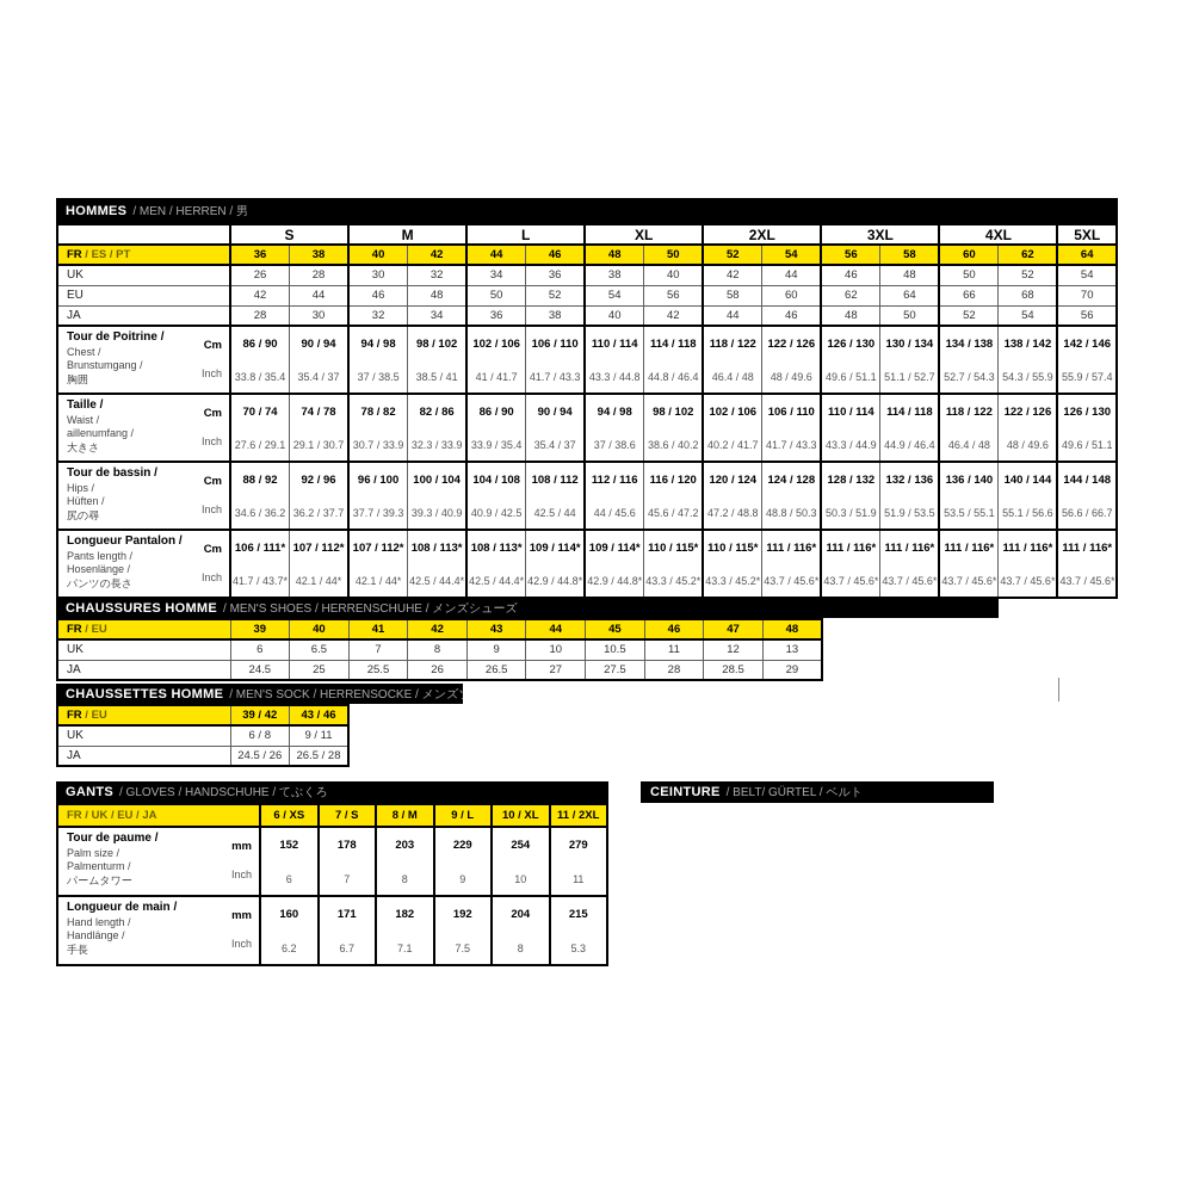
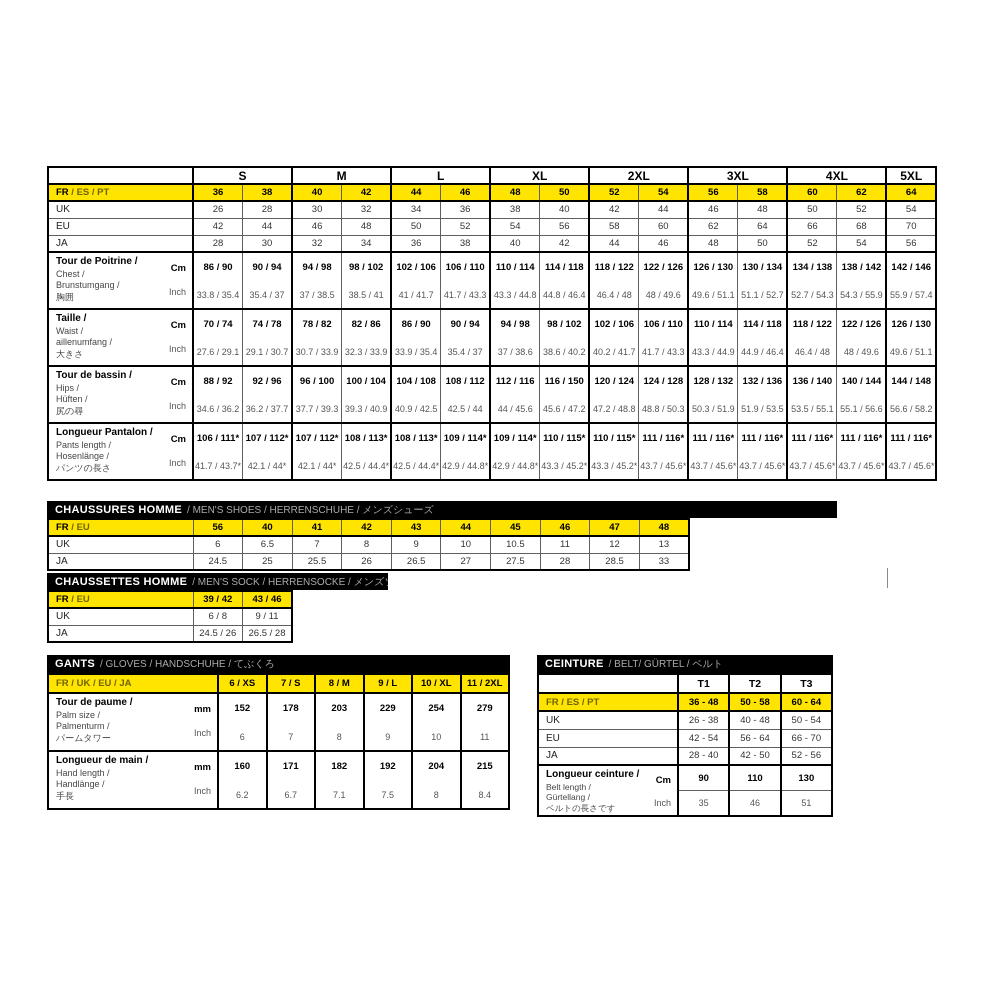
- HOMMES
- / MEN / HERREN / 男
  	S	M	L	XL	2XL	3XL	4XL	5XL
  FR / ES / PT	36	38	40	42	44	46	48	50	52	54	56	58	60	62	64
  UK	26	28	30	32	34	36	38	40	42	44	46	48	50	52	54
  EU	42	44	46	48	50	52	54	56	58	60	62	64	66	68	70
  JA	28	30	32	34	36	38	40	42	44	46	48	50	52	54	56
  Tour de Poitrine /Chest /Brunstumgang /胸囲CmInch	86 / 90	90 / 94	94 / 98	98 / 102	102 / 106	106 / 110	110 / 114	114 / 118	118 / 122	122 / 126	126 / 130	130 / 134	134 / 138	138 / 142	142 / 146
  33.8 / 35.4	35.4 / 37	37 / 38.5	38.5 / 41	41 / 41.7	41.7 / 43.3	43.3 / 44.8	44.8 / 46.4	46.4 / 48	48 / 49.6	49.6 / 51.1	51.1 / 52.7	52.7 / 54.3	54.3 / 55.9	55.9 / 57.4
  Taille /Waist /aillenumfang /大きさCmInch	70 / 74	74 / 78	78 / 82	82 / 86	86 / 90	90 / 94	94 / 98	98 / 102	102 / 106	106 / 110	110 / 114	114 / 118	118 / 122	122 / 126	126 / 130
  27.6 / 29.1	29.1 / 30.7	30.7 / 33.9	32.3 / 33.9	33.9 / 35.4	35.4 / 37	37 / 38.6	38.6 / 40.2	40.2 / 41.7	41.7 / 43.3	43.3 / 44.9	44.9 / 46.4	46.4 / 48	48 / 49.6	49.6 / 51.1
- Tour de bassin /Hips /Hüften /尻の尋CmInch	88 / 92	92 / 96	96 / 100	100 / 104	104 / 108	108 / 112	112 / 116	116 / 120	120 / 124	124 / 128	128 / 132	132 / 136	136 / 140	140 / 144	144 / 148
+ Tour de bassin /Hips /Hüften /尻の尋CmInch	88 / 92	92 / 96	96 / 100	100 / 104	104 / 108	108 / 112	112 / 116	116 / 150	120 / 124	124 / 128	128 / 132	132 / 136	136 / 140	140 / 144	144 / 148
- 34.6 / 36.2	36.2 / 37.7	37.7 / 39.3	39.3 / 40.9	40.9 / 42.5	42.5 / 44	44 / 45.6	45.6 / 47.2	47.2 / 48.8	48.8 / 50.3	50.3 / 51.9	51.9 / 53.5	53.5 / 55.1	55.1 / 56.6	56.6 / 66.7
+ 34.6 / 36.2	36.2 / 37.7	37.7 / 39.3	39.3 / 40.9	40.9 / 42.5	42.5 / 44	44 / 45.6	45.6 / 47.2	47.2 / 48.8	48.8 / 50.3	50.3 / 51.9	51.9 / 53.5	53.5 / 55.1	55.1 / 56.6	56.6 / 58.2
  Longueur Pantalon /Pants length /Hosenlänge /パンツの長さCmInch	106 / 111*	107 / 112*	107 / 112*	108 / 113*	108 / 113*	109 / 114*	109 / 114*	110 / 115*	110 / 115*	111 / 116*	111 / 116*	111 / 116*	111 / 116*	111 / 116*	111 / 116*
  41.7 / 43.7*	42.1 / 44*	42.1 / 44*	42.5 / 44.4*	42.5 / 44.4*	42.9 / 44.8*	42.9 / 44.8*	43.3 / 45.2*	43.3 / 45.2*	43.7 / 45.6*	43.7 / 45.6*	43.7 / 45.6*	43.7 / 45.6*	43.7 / 45.6*	43.7 / 45.6*
  CHAUSSURES HOMME
  / MEN'S SHOES / HERRENSCHUHE / メンズシューズ
- FR / EU	39	40	41	42	43	44	45	46	47	48
+ FR / EU	56	40	41	42	43	44	45	46	47	48
  UK	6	6.5	7	8	9	10	10.5	11	12	13
- JA	24.5	25	25.5	26	26.5	27	27.5	28	28.5	29
+ JA	24.5	25	25.5	26	26.5	27	27.5	28	28.5	33
  CHAUSSETTES HOMME
  / MEN'S SOCK / HERRENSOCKE / メンズ
  FR / EU	39 / 42	43 / 46
  UK	6 / 8	9 / 11
  JA	24.5 / 26	26.5 / 28
  GANTS
  / GLOVES / HANDSCHUHE / てぶくろ
  FR / UK / EU / JA	6 / XS	7 / S	8 / M	9 / L	10 / XL	11 / 2XL
  Tour de paume /Palm size /Palmenturm /パームタワーmmInch	152	178	203	229	254	279
  6	7	8	9	10	11
  Longueur de main /Hand length /Handlänge /手長mmInch	160	171	182	192	204	215
- 6.2	6.7	7.1	7.5	8	5.3
+ 6.2	6.7	7.1	7.5	8	8.4
  CEINTURE
  / BELT/ GÜRTEL / ベルト
+ 	T1	T2	T3
+ FR / ES / PT	36 - 48	50 - 58	60 - 64
+ UK	26 - 38	40 - 48	50 - 54
+ EU	42 - 54	56 - 64	66 - 70
+ JA	28 - 40	42 - 50	52 - 56
+ Longueur ceinture /Belt length /Gürtellang /ベルトの長さですCmInch	90	110	130
+ 35	46	51
